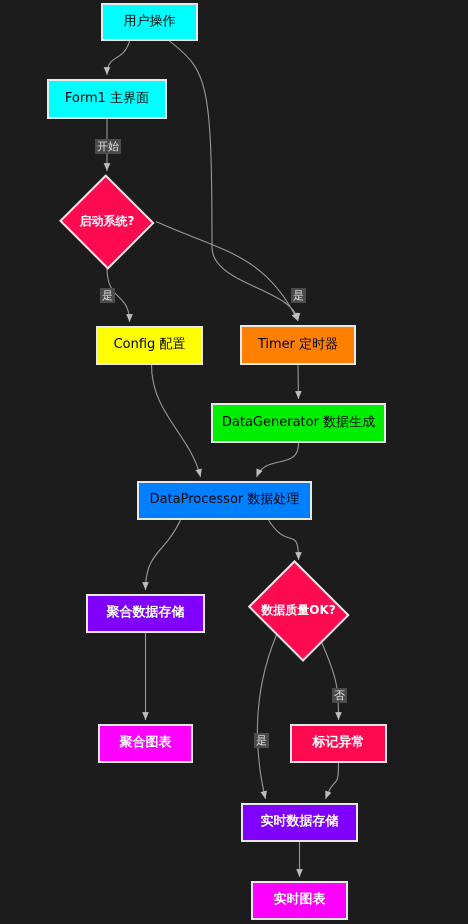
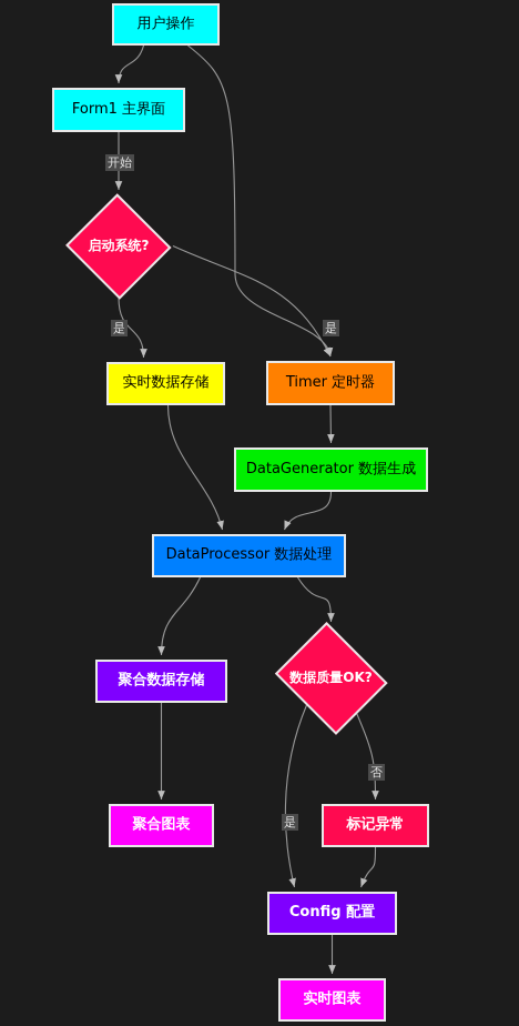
  用户操作
  Form1 主界面
  启动系统?
- Config 配置
+ 实时数据存储
  Timer 定时器
  DataGenerator 数据生成
  DataProcessor 数据处理
  聚合数据存储
  数据质量OK?
  聚合图表
  标记异常
- 实时数据存储
+ Config 配置
  实时图表
  开始
  是
  是
  否
  是
